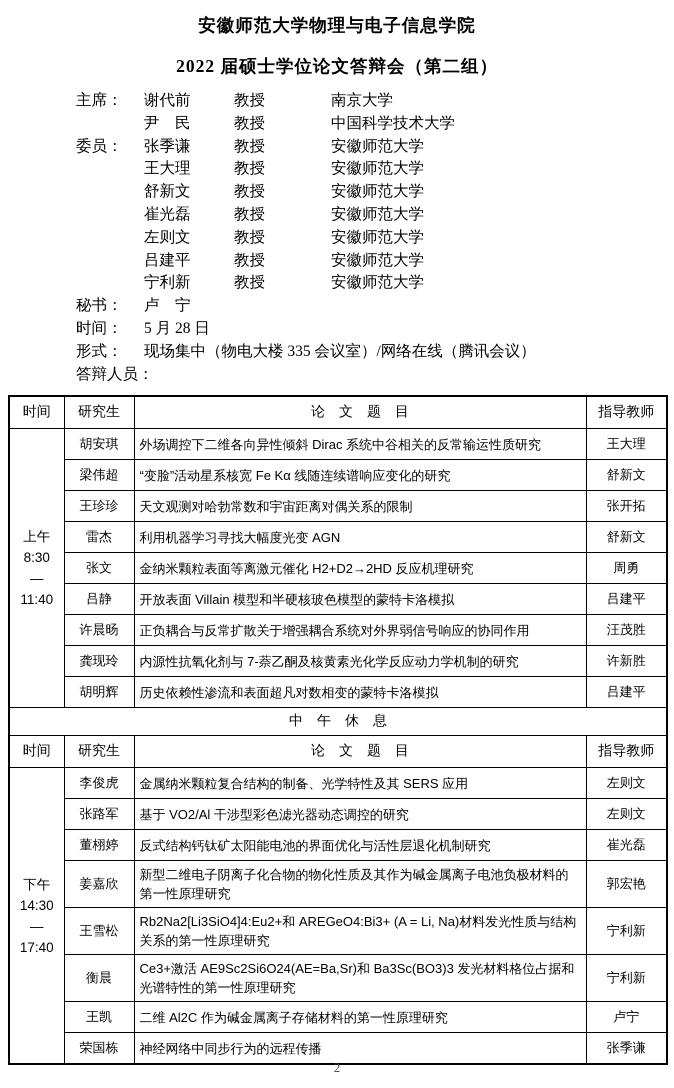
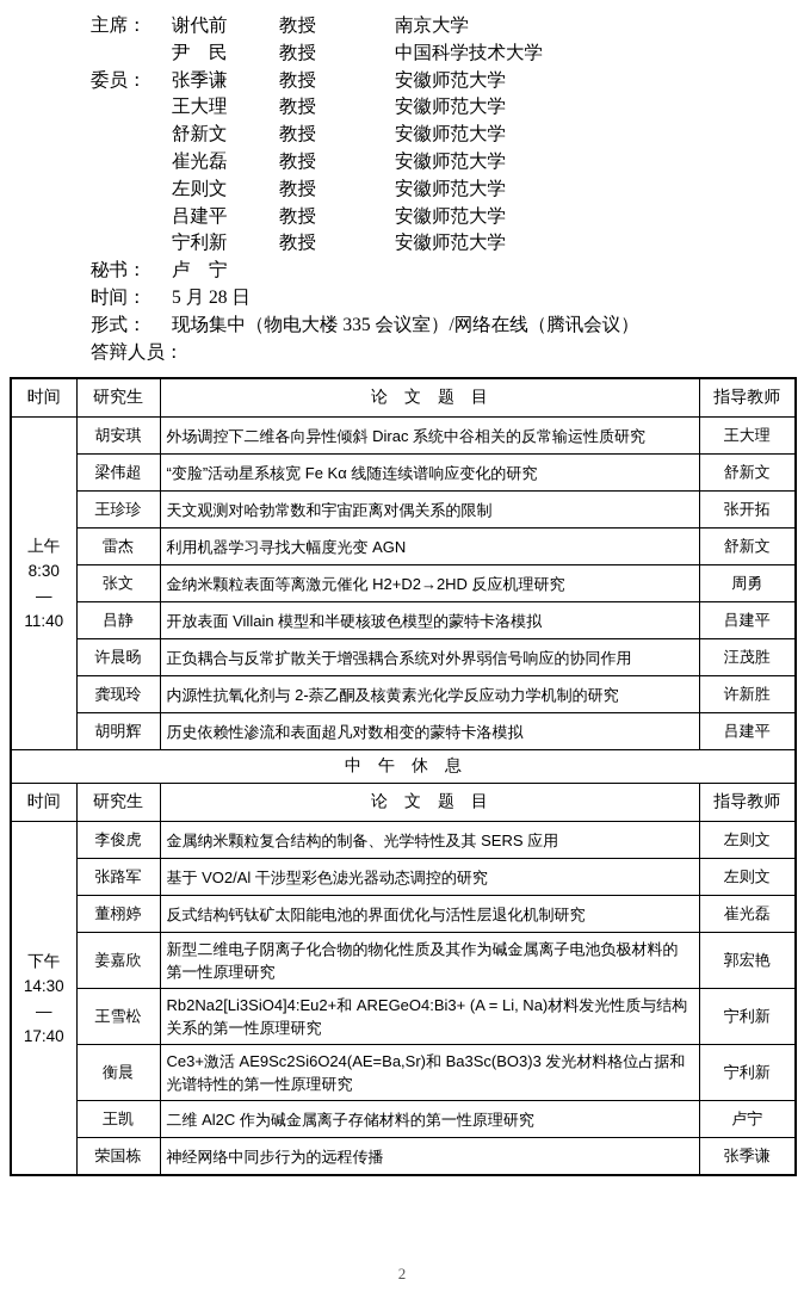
- 安徽师范大学物理与电子信息学院
- 2022 届硕士学位论文答辩会（第二组）
  主席：
  谢代前
  教授
  南京大学
  尹 民
  教授
  中国科学技术大学
  委员：
  张季谦
  教授
  安徽师范大学
  王大理
  教授
  安徽师范大学
  舒新文
  教授
  安徽师范大学
  崔光磊
  教授
  安徽师范大学
  左则文
  教授
  安徽师范大学
  吕建平
  教授
  安徽师范大学
  宁利新
  教授
  安徽师范大学
  秘书：
  卢 宁
  时间：
  5 月 28 日
  形式：
  现场集中（物议室）/网络在线（腾讯会议）
  答辩人员
  时间	研究生	论 文 题 目	指导教师
  上午8:30—11:40	胡安琪	外场调控下二维各向异性倾斜 Dirac 系统中谷相关的反常输运性质研究	王大理
  梁伟超	“变脸”活动星系核宽 Fe Kα 线随连续谱响应变化的研究	舒新文
  王珍珍	天文观测对哈勃常数和宇宙距离对偶关系的限制	张开拓
  雷杰	利用机器学习寻找大幅度光变 AGN	舒新文
  张文	金纳米颗粒表面等离激元催化 H2+D2→2HD 反应机理研究	周勇
  吕静	开放表面 Villain 模型和半硬核玻色模型的蒙特卡洛模拟	吕建平
  许晨旸	正负耦合与反常扩散关于增强耦合系统对外界弱信号响应的协同作用	汪茂胜
- 龚现玲	内源性抗氧化剂与 7-萘乙酮及核黄素光化学反应动力学机制的研究	许新胜
+ 龚现玲	内源性抗氧化剂与 2-萘乙酮及核黄素光化学反应动力学机制的研究	许新胜
  胡明辉	历史依赖性渗流和表面超凡对数相变的蒙特卡洛模拟	吕建平
  中 午 休 息
  时间	研究生	论 文 题 目	指导教师
  下午14:30—17:40	李俊虎	金属纳米颗粒复合结构的制备、光学特性及其 SERS 应用	左则文
  张路军	基于 VO2/Al 干涉型彩色滤光器动态调控的研究	左则文
  董栩婷	反式结构钙钛矿太阳能电池的界面优化与活性层退化机制研究	崔光磊
  姜嘉欣	新型二维电子阴离子化合物的物化性质及其作为碱金属离子电池负极材料的第一性原理研究	郭宏艳
  王雪松	Rb2Na2[Li3SiO4]4:Eu2+和 AREGeO4:Bi3+ (A = Li, Na)材料发光性质与结构关系的第一性原理研究	宁利新
  衡晨	Ce3+激活 AE9Sc2Si6O24(AE=Ba,Sr)和 Ba3Sc(BO3)3 发光材料格位占据和光谱特性的第一性原理研究	宁利新
  王凯	二维 Al2C 作为碱金属离子存储材料的第一性原理研究	卢宁
  荣国栋	神经网络中同步行为的远程传播	张季谦
  2
